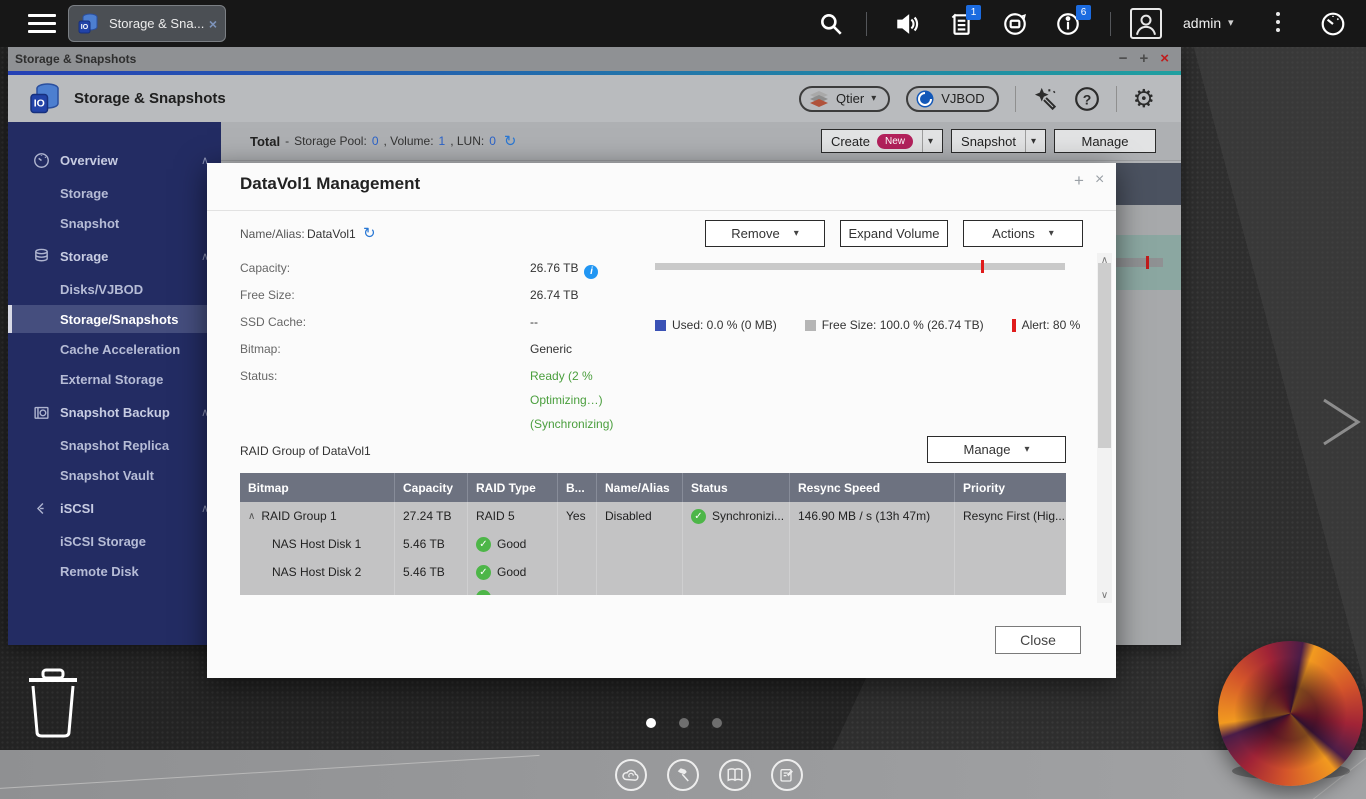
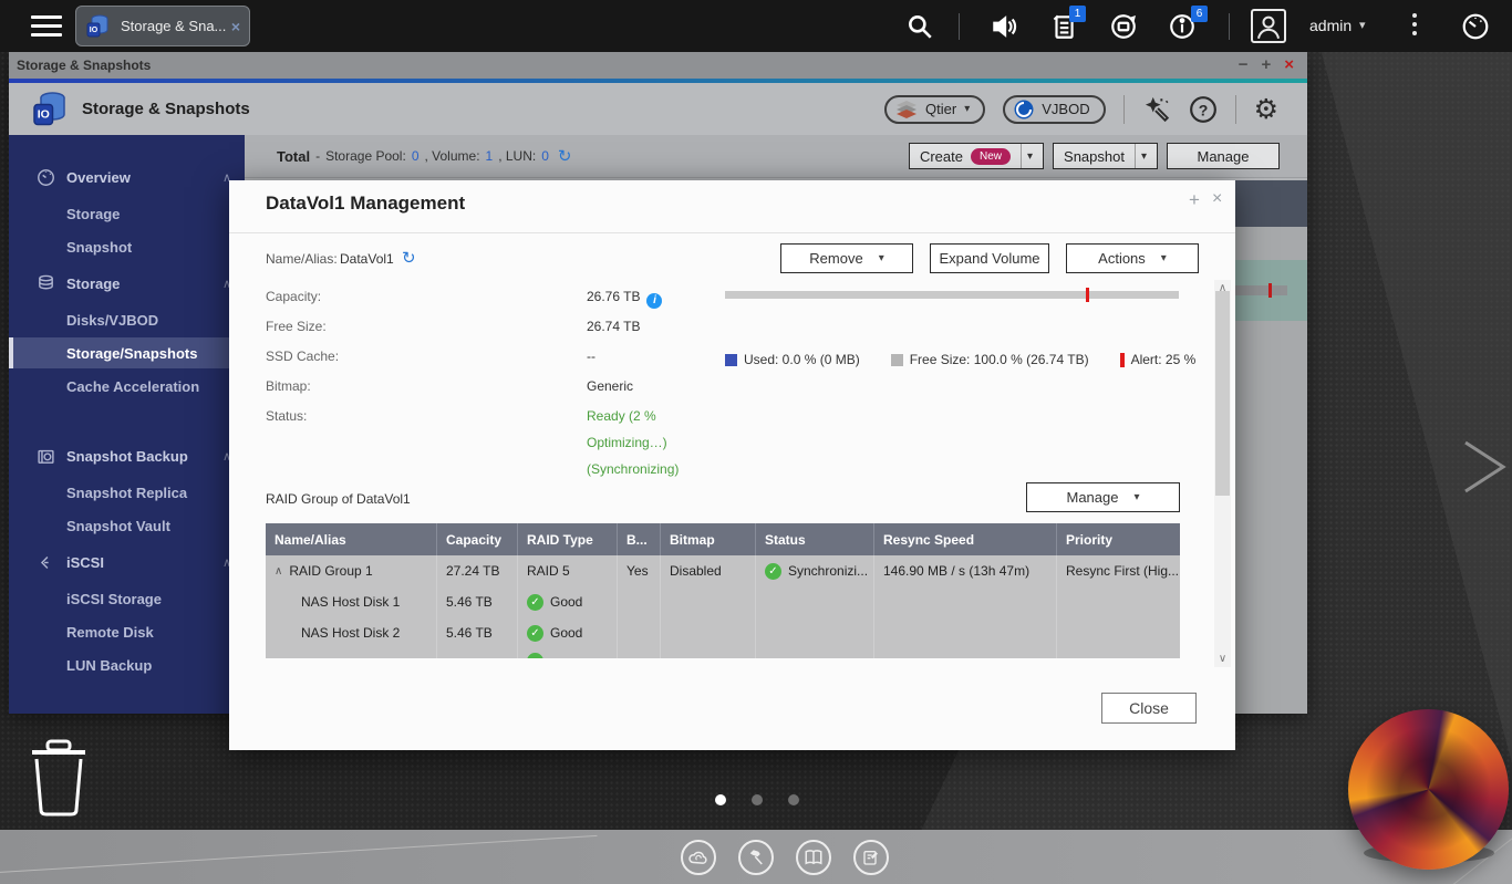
  Storage & Sna...
  ×
  1
  6
  admin
  ▾
  Storage & Snapshots
  −
  +
  ×
  IO
  Storage & Snapshots
  Qtier
  ▾
  VJBOD
  ?
  ⚙
  Overview
  ∧
  Storage
  Snapshot
  Storage
  ∧
  Disks/VJBOD
  Storage/Snapshots
  Cache Acceleration
- External Storage
  Snapshot Backup
  ∧
  Snapshot Replica
  Snapshot Vault
  iSCSI
  ∧
  iSCSI Storage
  Remote Disk
+ LUN Backup
  Total
  -
  Storage Pool:
  0
  , Volume:
  1
  , LUN:
  0
  ↻
  Create
  New
  ▾
  Snapshot
  ▾
  Manage
  DataVol1 Management
  +
  ×
  Name/Alias:
  DataVol1
  ↻
  Remove
  ▾
  Expand Volume
  Actions
  ▾
  Capacity:
  Free Size:
  SSD Cache:
  Bitmap:
  Status:
  26.76 TB i
  26.74 TB
  --
  Generic
  Ready (2 %
  Optimizing…)
  (Synchronizing)
  Used: 0.0 % (0 MB)
  Free Size: 100.0 % (26.74 TB)
- Alert: 80 %
+ Alert: 25 %
  ∧
  ∨
  RAID Group of DataVol1
  Manage
  ▾
- Bitmap
+ Name/Alias
  Capacity
  RAID Type
  B...
- Name/Alias
+ Bitmap
  Status
  Resync Speed
  Priority
  ∧
  RAID Group 1
  27.24 TB
  RAID 5
  Yes
  Disabled
  ✓
  Synchronizi...
  146.90 MB / s (13h 47m)
  Resync First (Hig...
  NAS Host Disk 1
  5.46 TB
  ✓
  Good
  NAS Host Disk 2
  5.46 TB
  ✓
  Good
  Close
